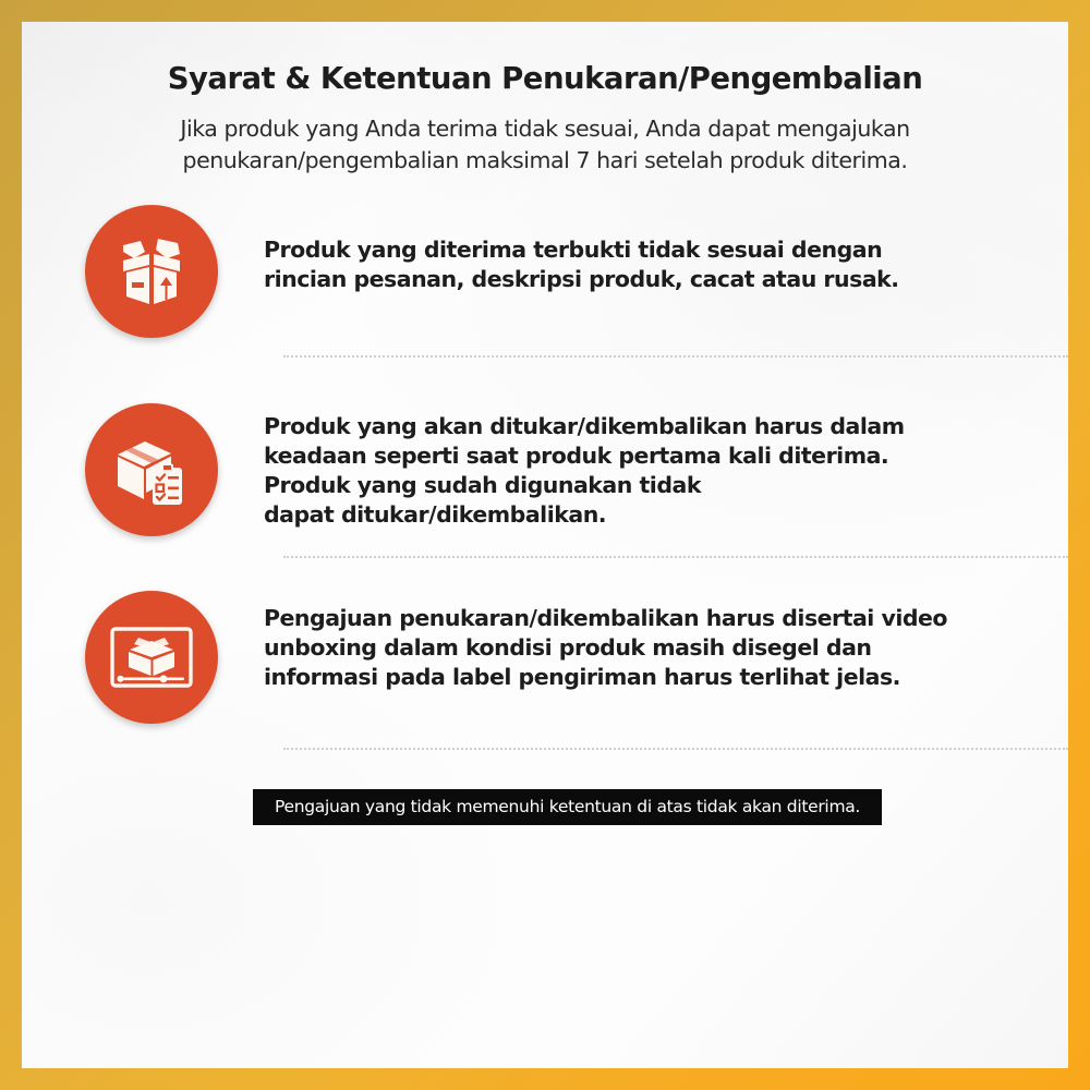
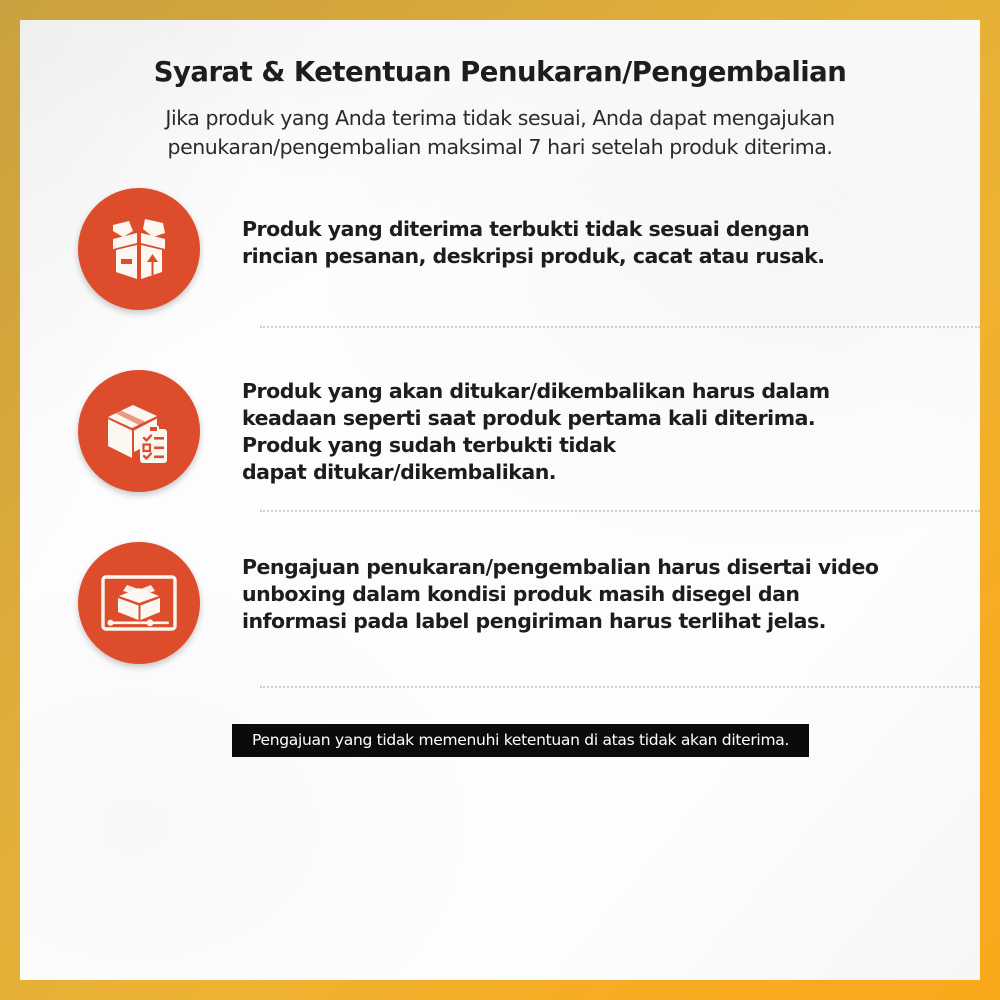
  Syarat & Ketentuan Penukaran/Pengembalian
  Jika produk yang Anda terima tidak sesuai, Anda dapat mengajukan
  penukaran/pengembalian maksimal 7 hari setelah produk diterima.
  Produk yang diterima terbukti tidak sesuai dengan
  rincian pesanan, deskripsi produk, cacat atau rusak.
  Produk yang akan ditukar/dikembalikan harus dalam
  keadaan seperti saat produk pertama kali diterima.
- Produk yang sudah digunakan tidak
+ Produk yang sudah terbukti tidak
  dapat ditukar/dikembalikan.
- Pengajuan penukaran/dikembalikan harus disertai video
+ Pengajuan penukaran/pengembalian harus disertai video
  unboxing dalam kondisi produk masih disegel dan
  informasi pada label pengiriman harus terlihat jelas.
  Pengajuan yang tidak memenuhi ketentuan di atas tidak akan diterima.
